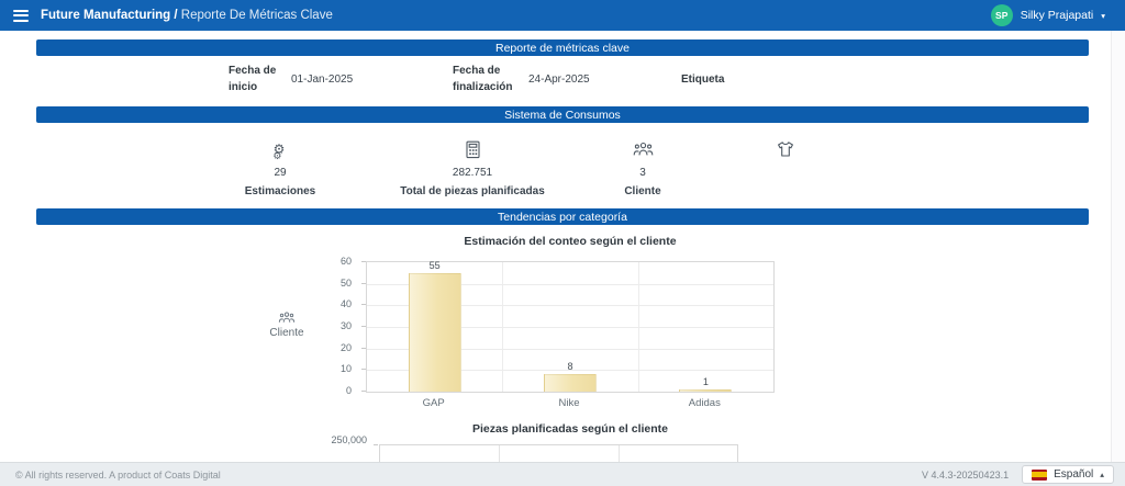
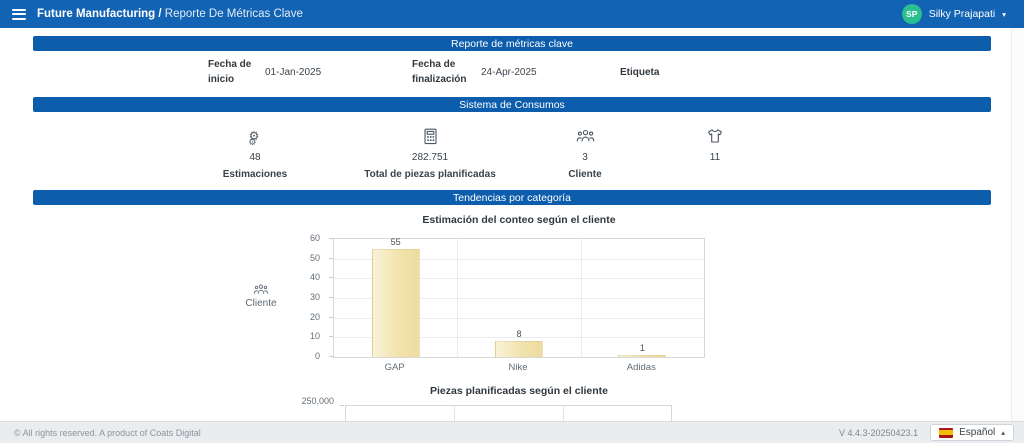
  Future Manufacturing / Reporte De Métricas Clave
  SP
  Silky Prajapati
  ▾
  Reporte de métricas clave
  Fecha de inicio
  01-Jan-2025
  Fecha de finalización
  24-Apr-2025
  Etiqueta
  Sistema de Consumos
  ⚙⚙
- 29
+ 48
  Estimaciones
  282.751
  Total de piezas planificadas
  3
  Cliente
+ 11
  Tendencias por categoría
  Estimación del conteo según el cliente
  Cliente
  0
  10
  20
  30
  40
  50
  60
  55
  8
  1
  GAP
  Nike
  Adidas
  Piezas planificadas según el cliente
  250,000
  © All rights reserved. A product of Coats Digital
  V 4.4.3-20250423.1
  Español
  ▴
